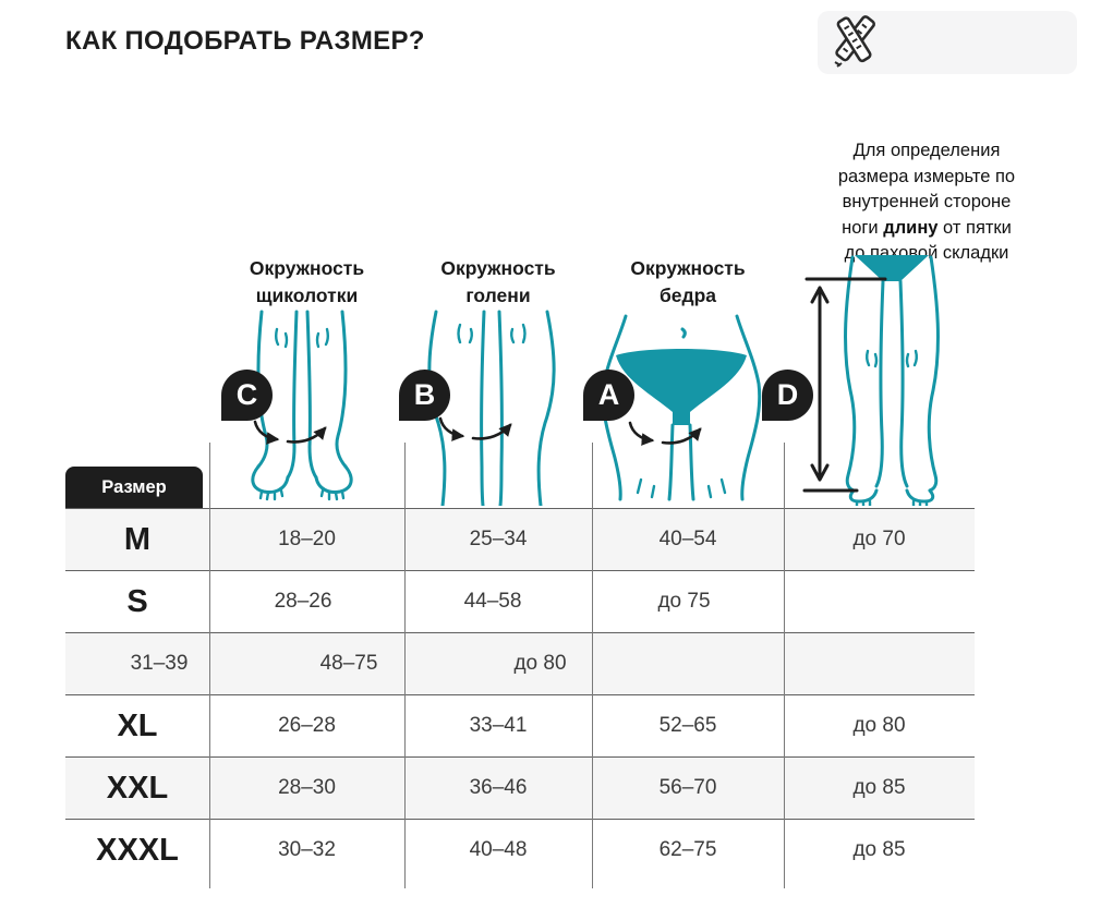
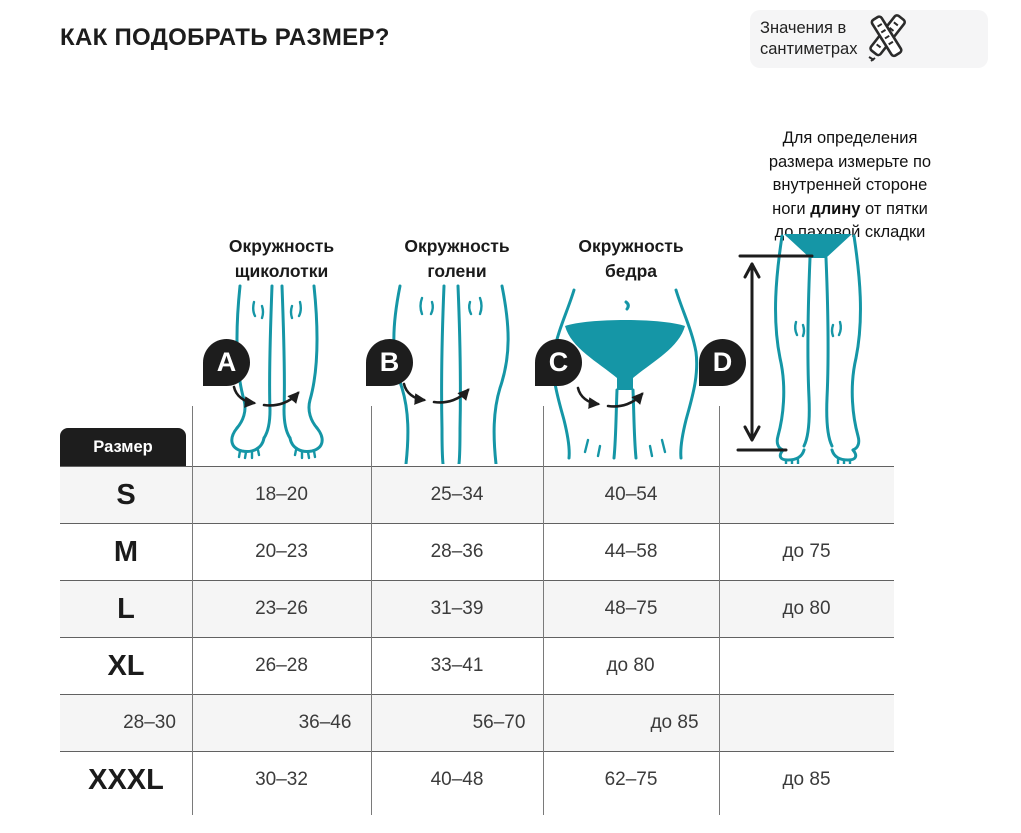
  КАК ПОДОБРАТЬ РАЗМЕР?
+ Значения в
+ сантиметрах
  Для определения
  размера измерьте по
  внутренней стороне
  ноги длину от пятки
  до паховой складки
  Окружность
  щиколотки
  Окружность
  голени
  Окружность
  бедра
- C
+ A
  B
- A
+ C
  D
  Размер
- M
+ S
  18–20
  25–34
  40–54
- до 70
- S
+ M
+ 20–23
- 28–26
+ 28–36
  44–58
  до 75
+ L
+ 23–26
  31–39
  48–75
  до 80
  XL
  26–28
  33–41
- 52–65
  до 80
- XXL
  28–30
  36–46
  56–70
  до 85
  XXXL
  30–32
  40–48
  62–75
  до 85
